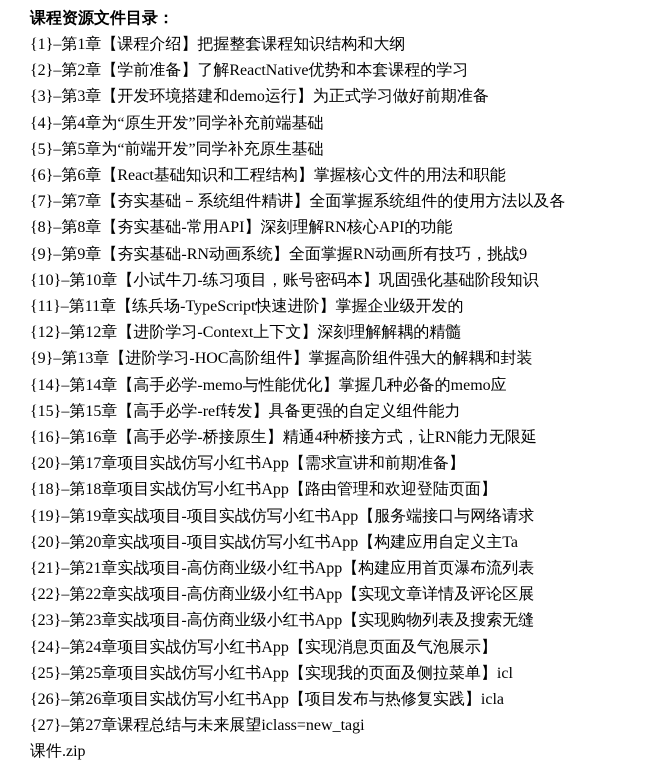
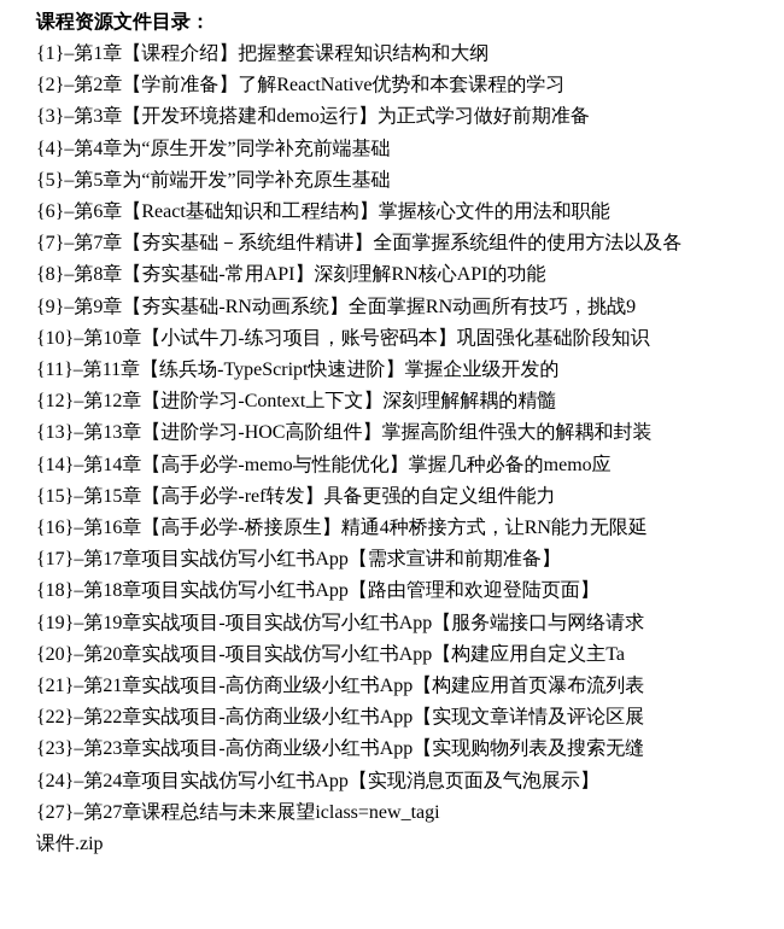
  课程资源文件目录：
  {1}–第1章【课程介绍】把握整套课程知识结构和大纲
  {2}–第2章【学前准备】了解ReactNative优势和本套课程的学习
  {3}–第3章【开发环境搭建和demo运行】为正式学习做好前期准备
  {4}–第4章为“原生开发”同学补充前端基础
  {5}–第5章为“前端开发”同学补充原生基础
  {6}–第6章【React基础知识和工程结构】掌握核心文件的用法和职能
  {7}–第7章【夯实基础－系统组件精讲】全面掌握系统组件的使用方法以及各
  {8}–第8章【夯实基础-常用API】深刻理解RN核心API的功能
  {9}–第9章【夯实基础-RN动画系统】全面掌握RN动画所有技巧，挑战9
  {10}–第10章【小试牛刀-练习项目，账号密码本】巩固强化基础阶段知识
  {11}–第11章【练兵场-TypeScript快速进阶】掌握企业级开发的
  {12}–第12章【进阶学习-Context上下文】深刻理解解耦的精髓
- {9}–第13章【进阶学习-HOC高阶组件】掌握高阶组件强大的解耦和封装
+ {13}–第13章【进阶学习-HOC高阶组件】掌握高阶组件强大的解耦和封装
  {14}–第14章【高手必学-memo与性能优化】掌握几种必备的memo应
  {15}–第15章【高手必学-ref转发】具备更强的自定义组件能力
  {16}–第16章【高手必学-桥接原生】精通4种桥接方式，让RN能力无限延
- {20}–第17章项目实战仿写小红书App【需求宣讲和前期准备】
+ {17}–第17章项目实战仿写小红书App【需求宣讲和前期准备】
  {18}–第18章项目实战仿写小红书App【路由管理和欢迎登陆页面】
  {19}–第19章实战项目-项目实战仿写小红书App【服务端接口与网络请求
  {20}–第20章实战项目-项目实战仿写小红书App【构建应用自定义主Ta
  {21}–第21章实战项目-高仿商业级小红书App【构建应用首页瀑布流列表
  {22}–第22章实战项目-高仿商业级小红书App【实现文章详情及评论区展
  {23}–第23章实战项目-高仿商业级小红书App【实现购物列表及搜索无缝
  {24}–第24章项目实战仿写小红书App【实现消息页面及气泡展示】
- {25}–第25章项目实战仿写小红书App【实现我的页面及侧拉菜单】icl
- {26}–第26章项目实战仿写小红书App【项目发布与热修复实践】icla
  {27}–第27章课程总结与未来展望iclass=new_tagi
  课件.zip
